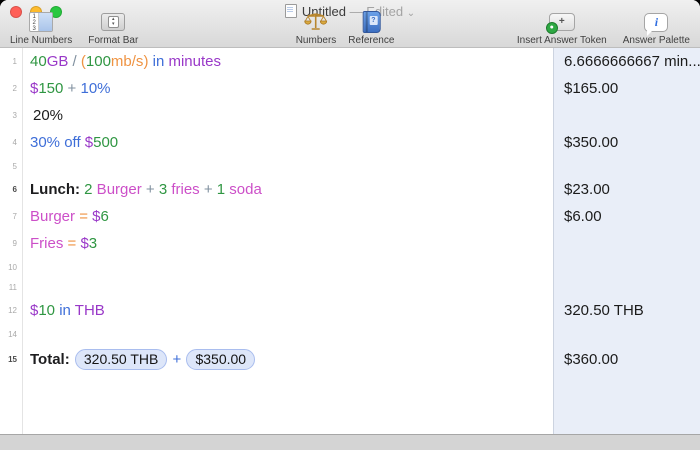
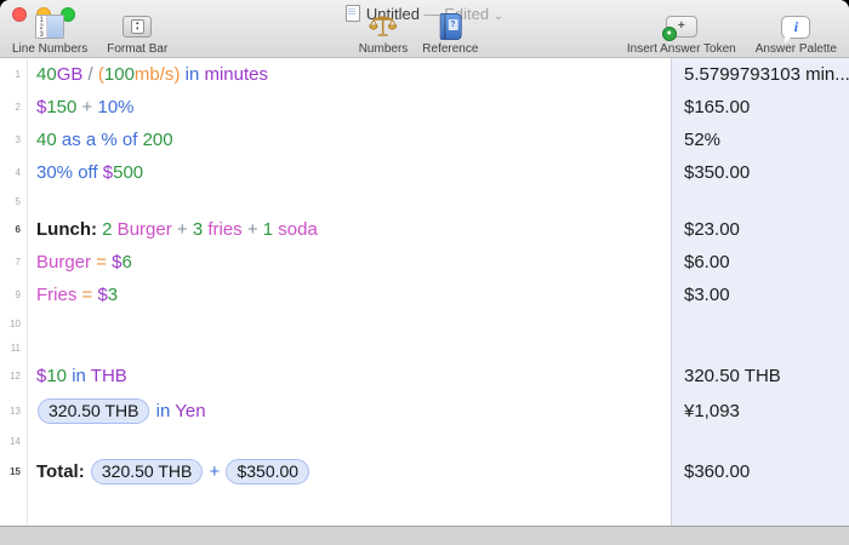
  Untitled —ited ⌄
  Line Numbers
  Format Bar
  Numbers
  Reference
  +
  Insert Answer Token
  i
  Answer Palette
  1
  40GB / (100mb/s) in minutes
- 6.6666666667 min...
+ 5.5799793103 min...
  2
  $150 + 10%
  $165.00
  3
+ 40 as a % of 200
- 20%
+ 52%
  4
  30% off $500
  $350.00
  5
  6
  Lunch: 2 Burger + 3 fries + 1 soda
  $23.00
  7
  Burger = $6
  $6.00
  9
  Fries = $3
+ $3.00
  10
  11
  12
  $10 in THB
  320.50 THB
+ 13
+ 320.50 THB in Yen
+ ¥1,093
  14
  15
  Total: 320.50 THB + $350.00
  $360.00
